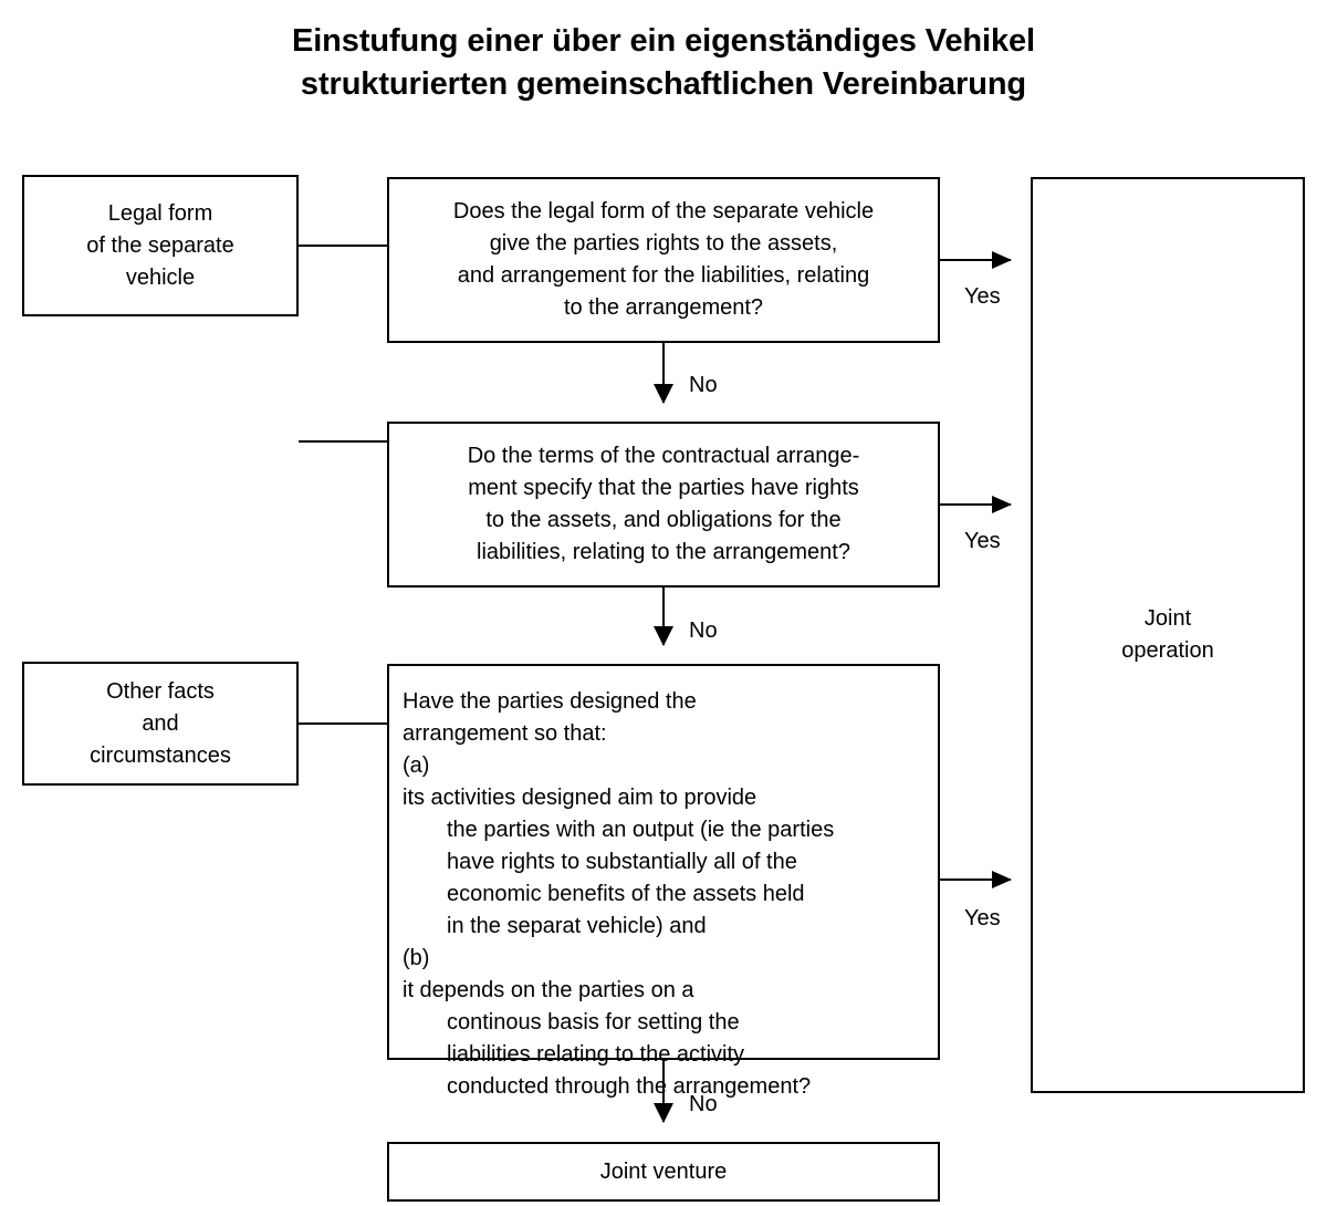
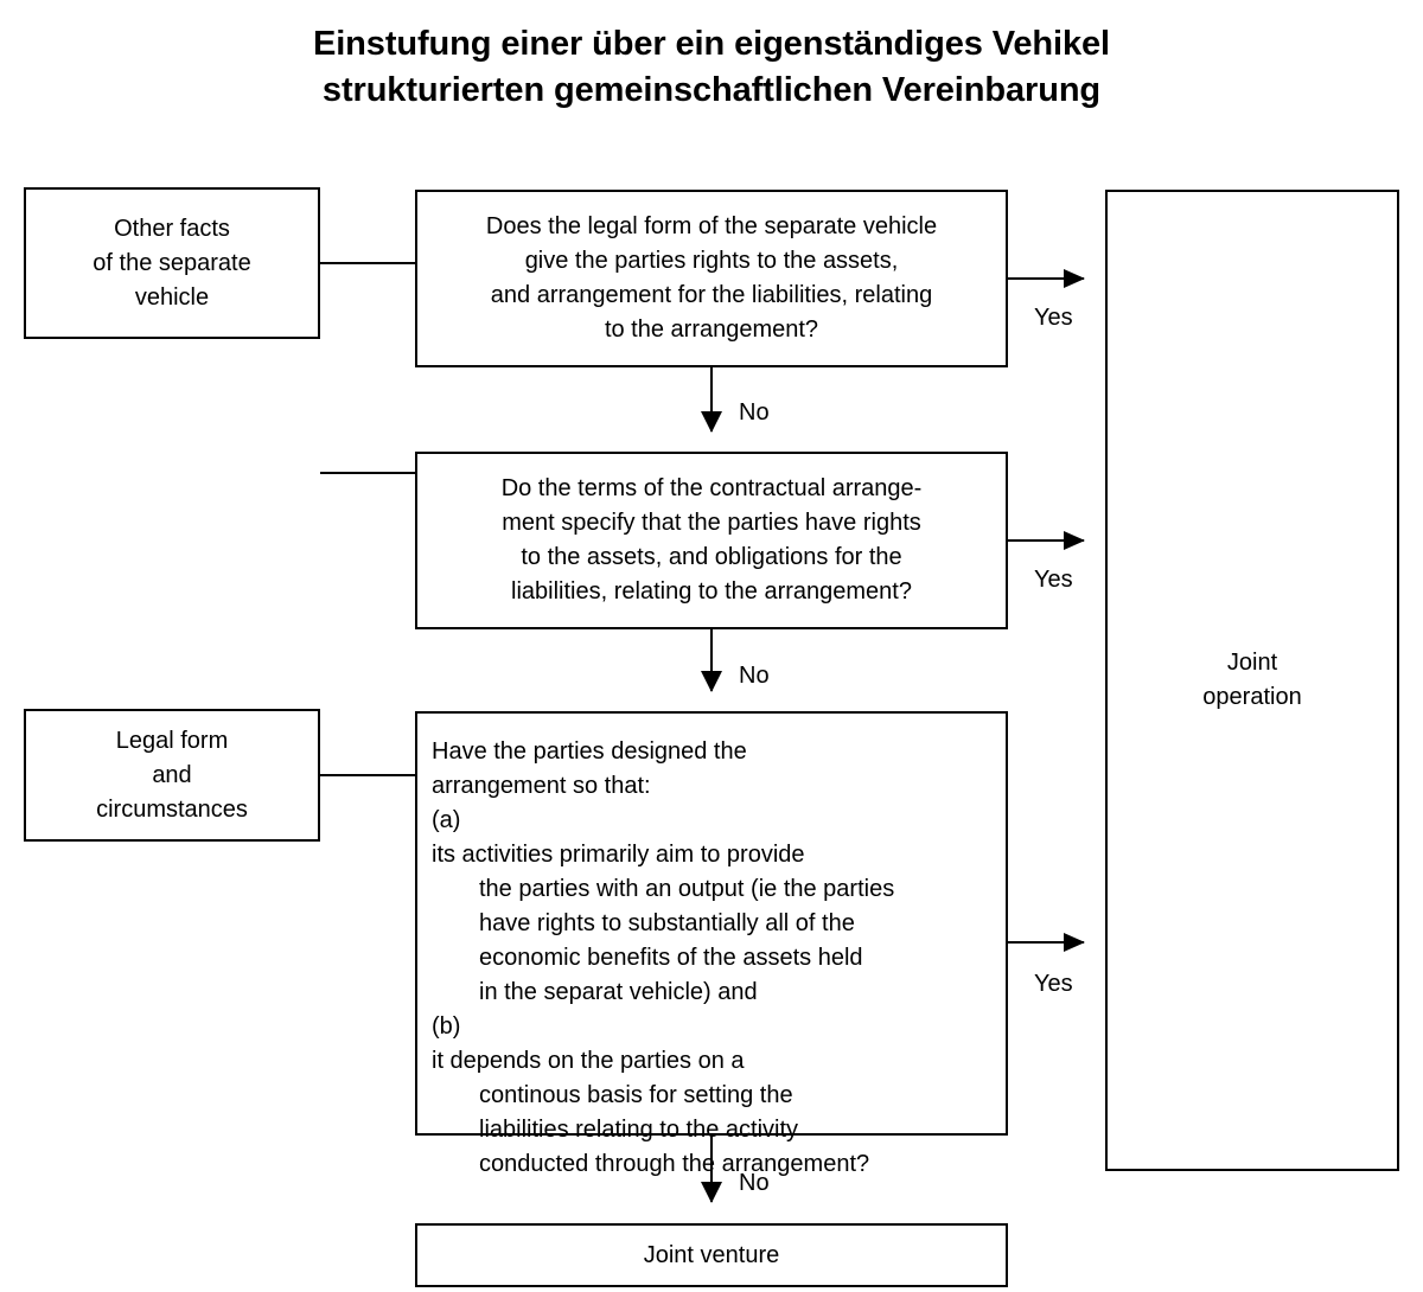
  Einstufung einer über ein eigenständiges Vehikel
  strukturierten gemeinschaftlichen Vereinbarung
- Legal form
+ Other facts
  of the separate
  vehicle
- Other facts
+ Legal form
  and
  circumstances
  Does the legal form of the separate vehicle
  give the parties rights to the assets,
  and arrangement for the liabilities, relating
  to the arrangement?
  Do the terms of the contractual arrange-
  ment specify that the parties have rights
  to the assets, and obligations for the
  liabilities, relating to the arrangement?
  Have the parties designed the
  arrangement so that:
  (a)
- its activities designed aim to provide
+ its activities primarily aim to provide
  the parties with an output (ie the parties
  have rights to substantially all of the
  economic benefits of the assets held
  in the separat vehicle) and
  (b)
  it depends on the parties on a
  continous basis for setting the
  liabilities relating to the activity
  conducted through the arrangement?
  Joint
  operation
  Joint venture
  Yes
  Yes
  Yes
  No
  No
  No
